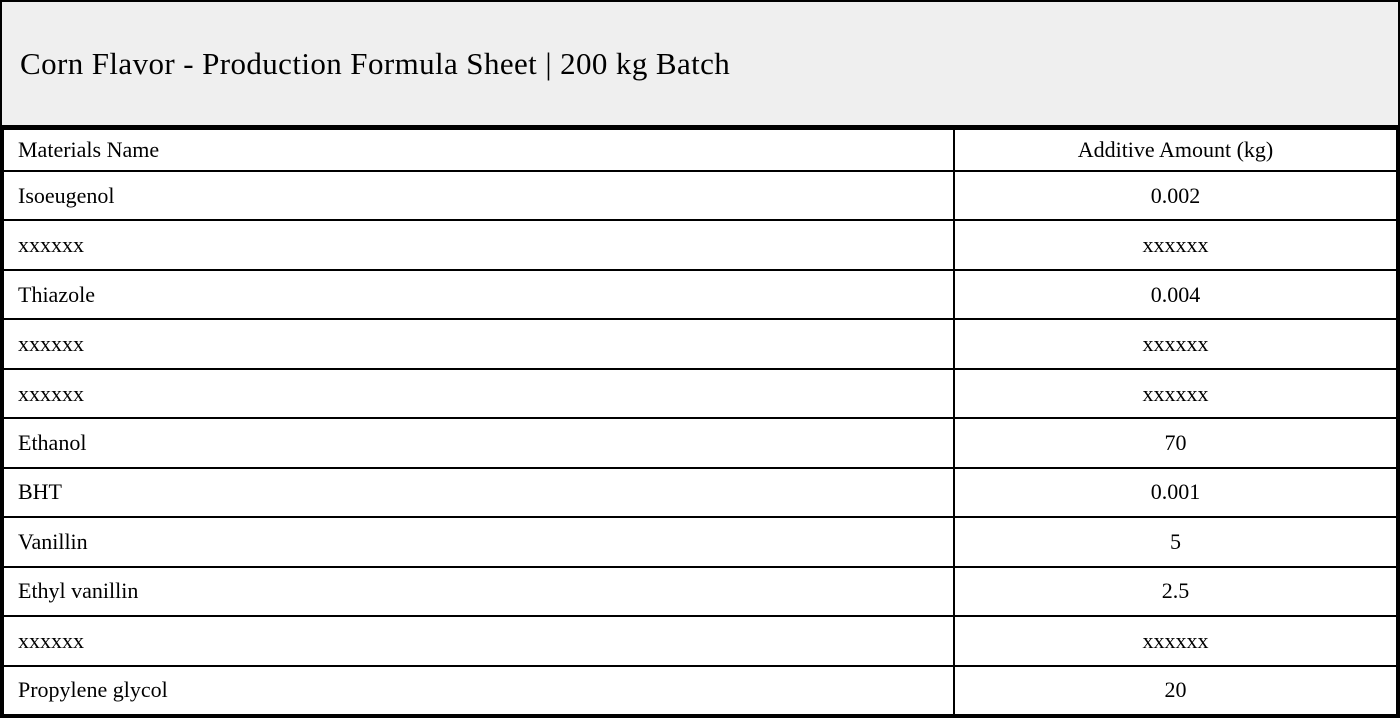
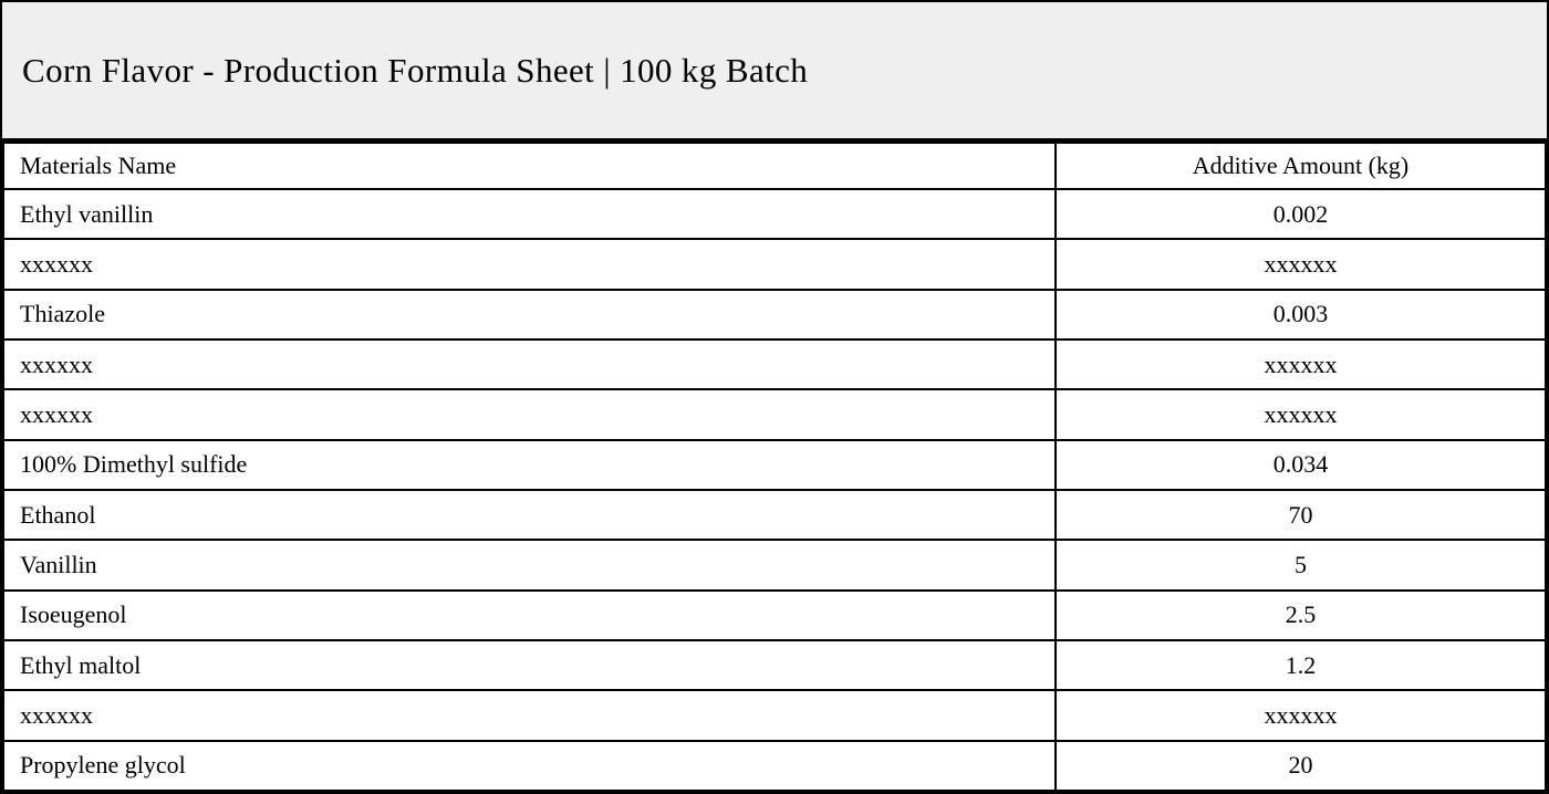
- Corn Flavor - Production Formula Sheet | 200 kg Batch
+ Corn Flavor - Production Formula Sheet | 100 kg Batch
  Materials Name	Additive Amount (kg)
- Isoeugenol	0.002
+ Ethyl vanillin	0.002
  xxxxxx	xxxxxx
- Thiazole	0.004
+ Thiazole	0.003
  xxxxxx	xxxxxx
  xxxxxx	xxxxxx
+ 100% Dimethyl sulfide	0.034
  Ethanol	70
- BHT	0.001
  Vanillin	5
- Ethyl vanillin	2.5
+ Isoeugenol	2.5
+ Ethyl maltol	1.2
  xxxxxx	xxxxxx
  Propylene glycol	20
